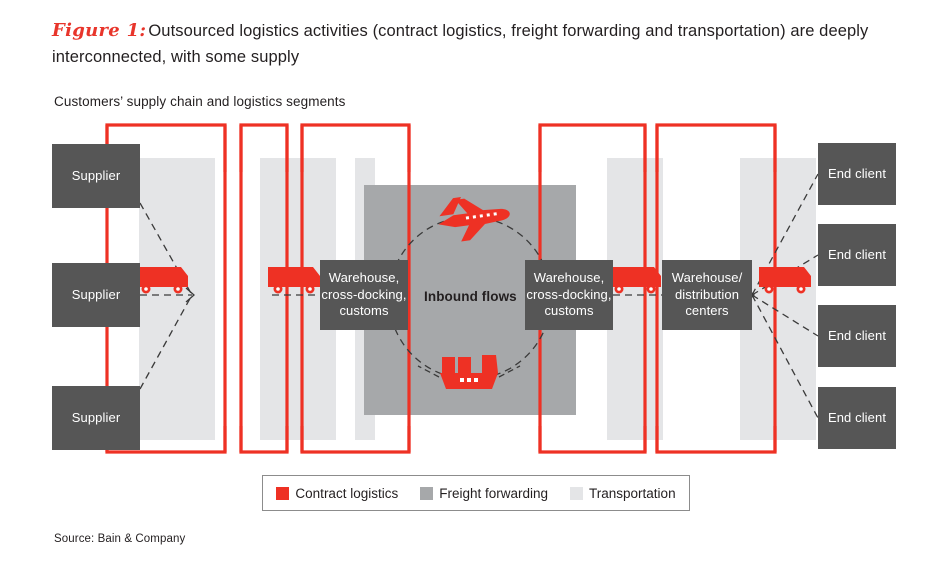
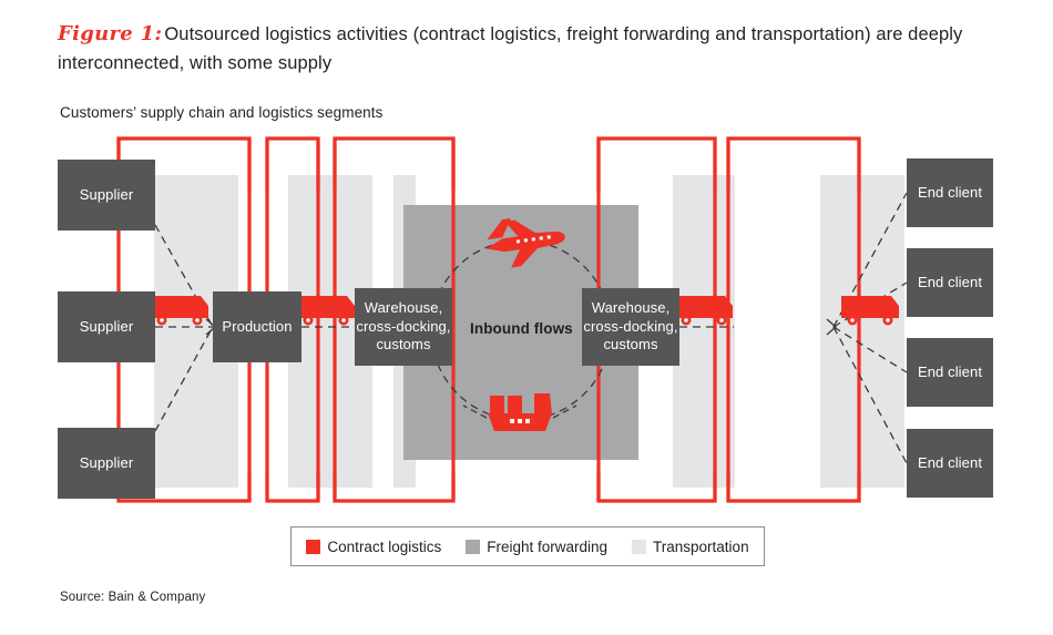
  Figure 1:Outsourced logistics activities (contract logistics, freight forwarding and transportation) are deeply interconnected, with some supply
  Customers’ supply chain and logistics segments
  Supplier
  Supplier
  Supplier
+ Production
  Warehouse,
  cross-docking,
  customs
  Warehouse,
  cross-docking,
  customs
- Warehouse/
- distribution
- centers
  Inbound flows
  End client
  End client
  End client
  End client
  Contract logistics
  Freight forwarding
  Transportation
  Source: Bain & Company
